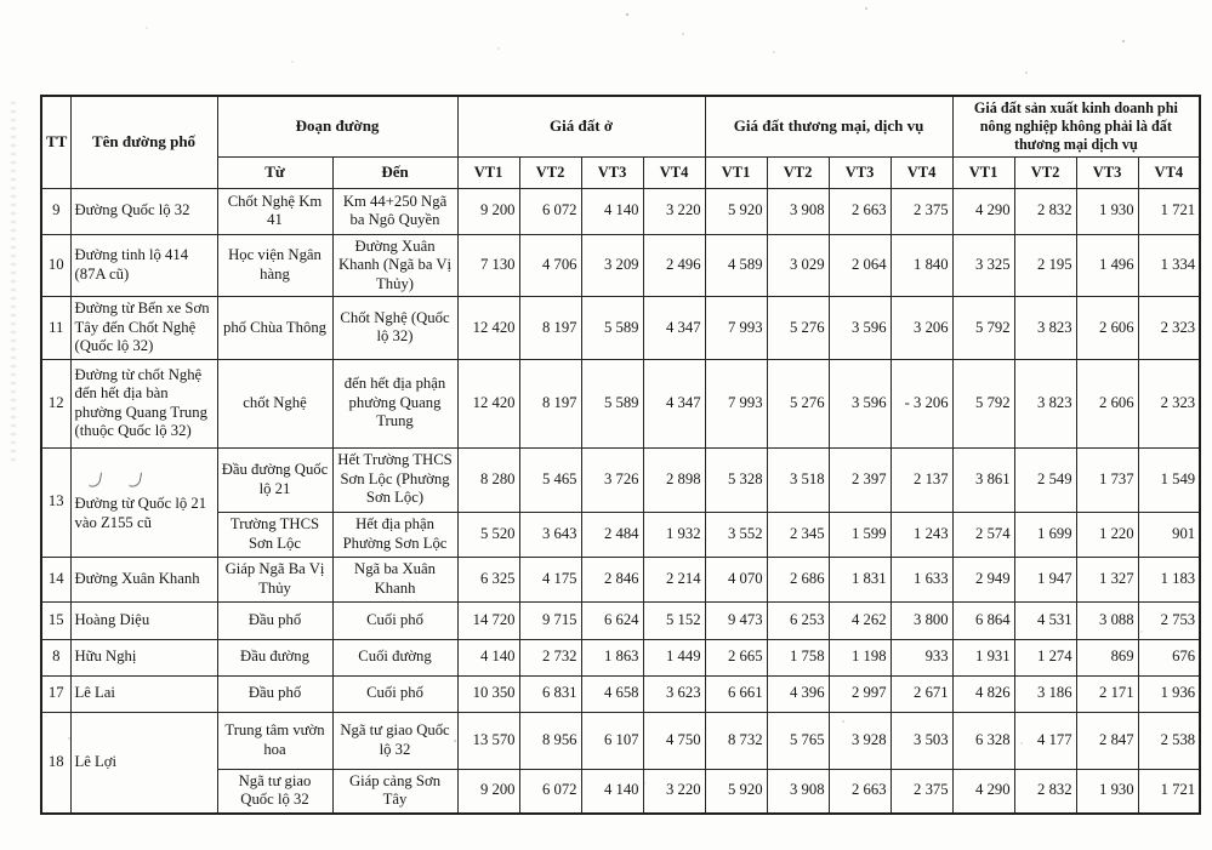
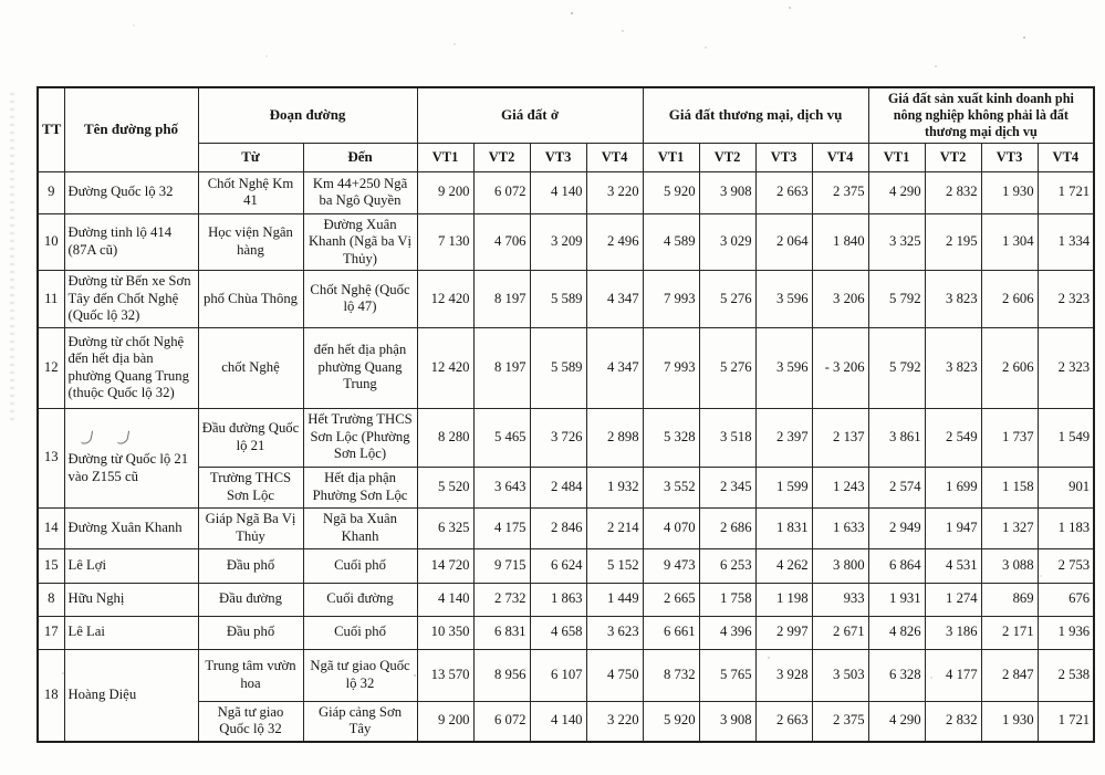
  TT	Tên đường phố	Đoạn đường	Giá đất ở	Giá đất thương mại, dịch vụ	Giá đất sản xuất kinh doanh phi nông nghiệp không phải là đất thương mại dịch vụ
  Từ	Đến	VT1	VT2	VT3	VT4	VT1	VT2	VT3	VT4	VT1	VT2	VT3	VT4
  9	Đường Quốc lộ 32	Chốt Nghệ Km 41	Km 44+250 Ngã ba Ngô Quyền	9 200	6 072	4 140	3 220	5 920	3 908	2 663	2 375	4 290	2 832	1 930	1 721
- 10	Đường tinh lộ 414 (87A cũ)	Học viện Ngân hàng	Đường Xuân Khanh (Ngã ba Vị Thủy)	7 130	4 706	3 209	2 496	4 589	3 029	2 064	1 840	3 325	2 195	1 496	1 334
+ 10	Đường tinh lộ 414 (87A cũ)	Học viện Ngân hàng	Đường Xuân Khanh (Ngã ba Vị Thủy)	7 130	4 706	3 209	2 496	4 589	3 029	2 064	1 840	3 325	2 195	1 304	1 334
- 11	Đường từ Bến xe Sơn Tây đến Chốt Nghệ (Quốc lộ 32)	phố Chùa Thông	Chốt Nghệ (Quốc lộ 32)	12 420	8 197	5 589	4 347	7 993	5 276	3 596	3 206	5 792	3 823	2 606	2 323
+ 11	Đường từ Bến xe Sơn Tây đến Chốt Nghệ (Quốc lộ 32)	phố Chùa Thông	Chốt Nghệ (Quốc lộ 47)	12 420	8 197	5 589	4 347	7 993	5 276	3 596	3 206	5 792	3 823	2 606	2 323
  12	Đường từ chốt Nghệ đến hết địa bàn phường Quang Trung (thuộc Quốc lộ 32)	chốt Nghệ	đến hết địa phận phường Quang Trung	12 420	8 197	5 589	4 347	7 993	5 276	3 596	- 3 206	5 792	3 823	2 606	2 323
  13	Đường từ Quốc lộ 21 vào Z155 cũ	Đầu đường Quốc lộ 21	Hết Trường THCS Sơn Lộc (Phường Sơn Lộc)	8 280	5 465	3 726	2 898	5 328	3 518	2 397	2 137	3 861	2 549	1 737	1 549
- Trường THCS Sơn Lộc	Hết địa phận Phường Sơn Lộc	5 520	3 643	2 484	1 932	3 552	2 345	1 599	1 243	2 574	1 699	1 220	901
+ Trường THCS Sơn Lộc	Hết địa phận Phường Sơn Lộc	5 520	3 643	2 484	1 932	3 552	2 345	1 599	1 243	2 574	1 699	1 158	901
  14	Đường Xuân Khanh	Giáp Ngã Ba Vị Thủy	Ngã ba Xuân Khanh	6 325	4 175	2 846	2 214	4 070	2 686	1 831	1 633	2 949	1 947	1 327	1 183
- 15	Hoàng Diệu	Đầu phố	Cuối phố	14 720	9 715	6 624	5 152	9 473	6 253	4 262	3 800	6 864	4 531	3 088	2 753
+ 15	Lê Lợi	Đầu phố	Cuối phố	14 720	9 715	6 624	5 152	9 473	6 253	4 262	3 800	6 864	4 531	3 088	2 753
  8	Hữu Nghị	Đầu đường	Cuối đường	4 140	2 732	1 863	1 449	2 665	1 758	1 198	933	1 931	1 274	869	676
  17	Lê Lai	Đầu phố	Cuối phố	10 350	6 831	4 658	3 623	6 661	4 396	2 997	2 671	4 826	3 186	2 171	1 936
- 18	Lê Lợi	Trung tâm vườn hoa	Ngã tư giao Quốc lộ 32	13 570	8 956	6 107	4 750	8 732	5 765	3 928	3 503	6 328	4 177	2 847	2 538
+ 18	Hoàng Diệu	Trung tâm vườn hoa	Ngã tư giao Quốc lộ 32	13 570	8 956	6 107	4 750	8 732	5 765	3 928	3 503	6 328	4 177	2 847	2 538
  Ngã tư giao Quốc lộ 32	Giáp cảng Sơn Tây	9 200	6 072	4 140	3 220	5 920	3 908	2 663	2 375	4 290	2 832	1 930	1 721
